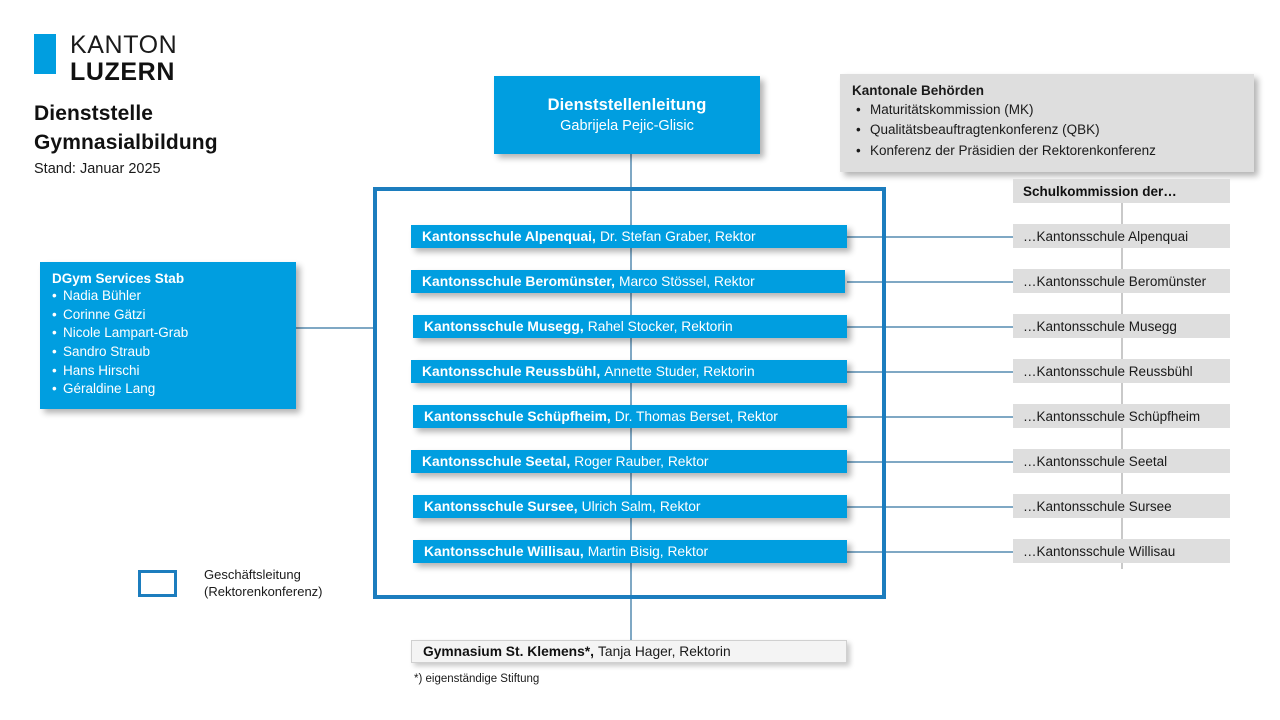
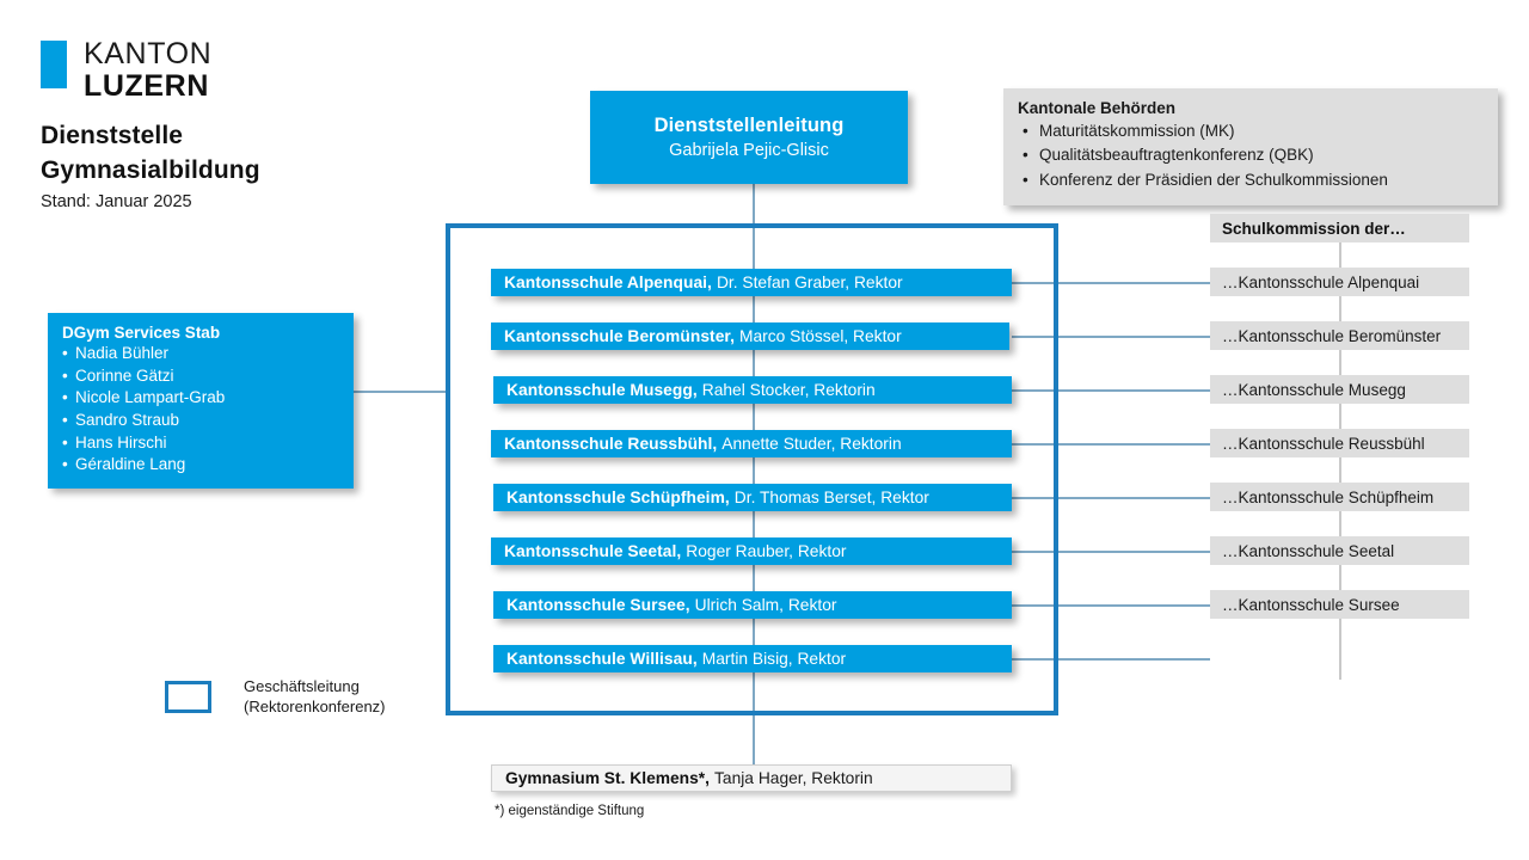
  KANTON
  LUZERN
  Dienststelle
  Gymnasialbildung
  Stand: Januar 2025
  Dienststellenleitung
  Gabrijela Pejic-Glisic
  Kantonale Behörden
  •
  Maturitätskommission (MK)
  •
  Qualitätsbeauftragtenkonferenz (QBK)
  •
- Konferenz der Präsidien der Rektorenkonferenz
+ Konferenz der Präsidien der Schulkommissionen
  DGym Services Stab
  •
  Nadia Bühler
  •
  Corinne Gätzi
  •
  Nicole Lampart-Grab
  •
  Sandro Straub
  •
  Hans Hirschi
  •
  Géraldine Lang
  Kantonsschule Alpenquai,
  Dr. Stefan Graber, Rektor
  Kantonsschule Beromünster,
  Marco Stössel, Rektor
  Kantonsschule Musegg,
  Rahel Stocker, Rektorin
  Kantonsschule Reussbühl,
  Annette Studer, Rektorin
  Kantonsschule Schüpfheim,
  Dr. Thomas Berset, Rektor
  Kantonsschule Seetal,
  Roger Rauber, Rektor
  Kantonsschule Sursee,
  Ulrich Salm, Rektor
  Kantonsschule Willisau,
  Martin Bisig, Rektor
  Schulkommission der…
  …Kantonsschule Alpenquai
  …Kantonsschule Beromünster
  …Kantonsschule Musegg
  …Kantonsschule Reussbühl
  …Kantonsschule Schüpfheim
  …Kantonsschule Seetal
  …Kantonsschule Sursee
- …Kantonsschule Willisau
  Gymnasium St. Klemens*,
  Tanja Hager, Rektorin
  *) eigenständige Stiftung
  Geschäftsleitung
  (Rektorenkonferenz)
